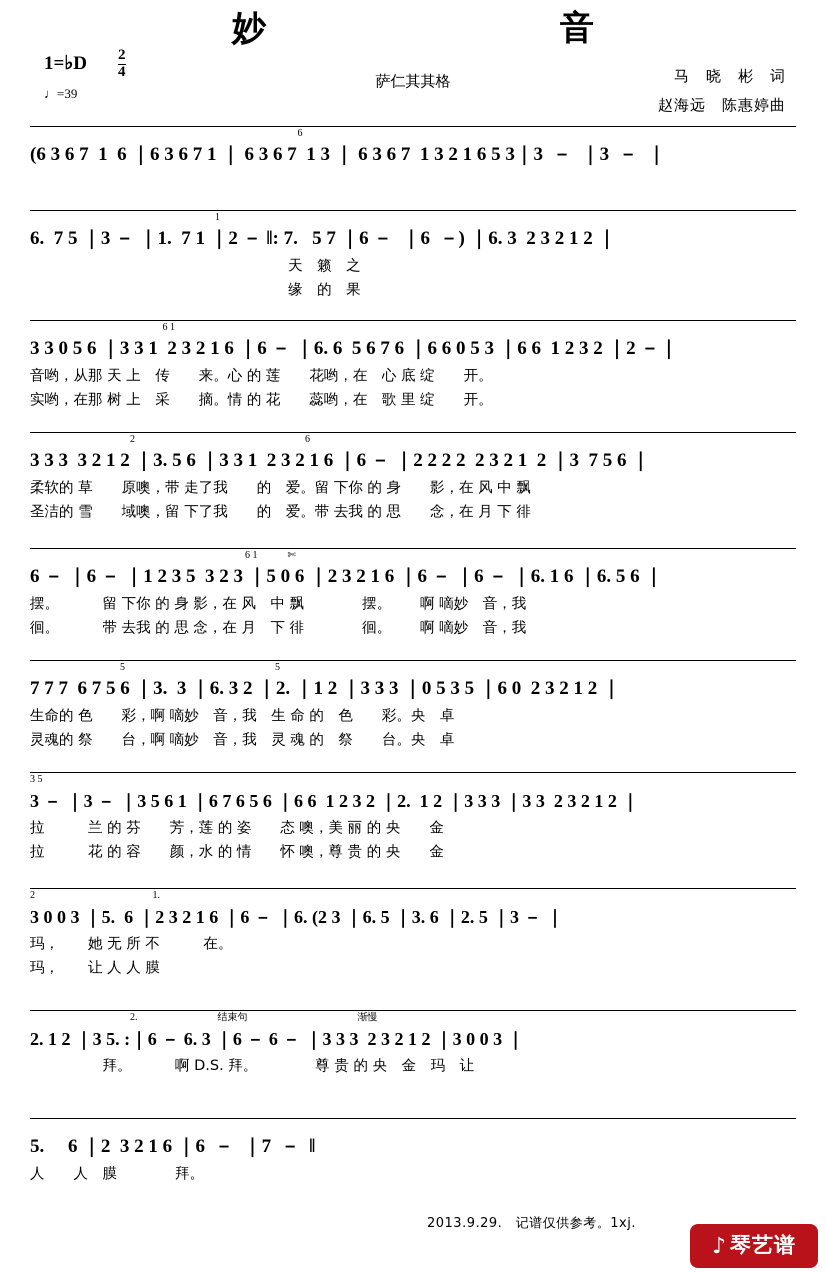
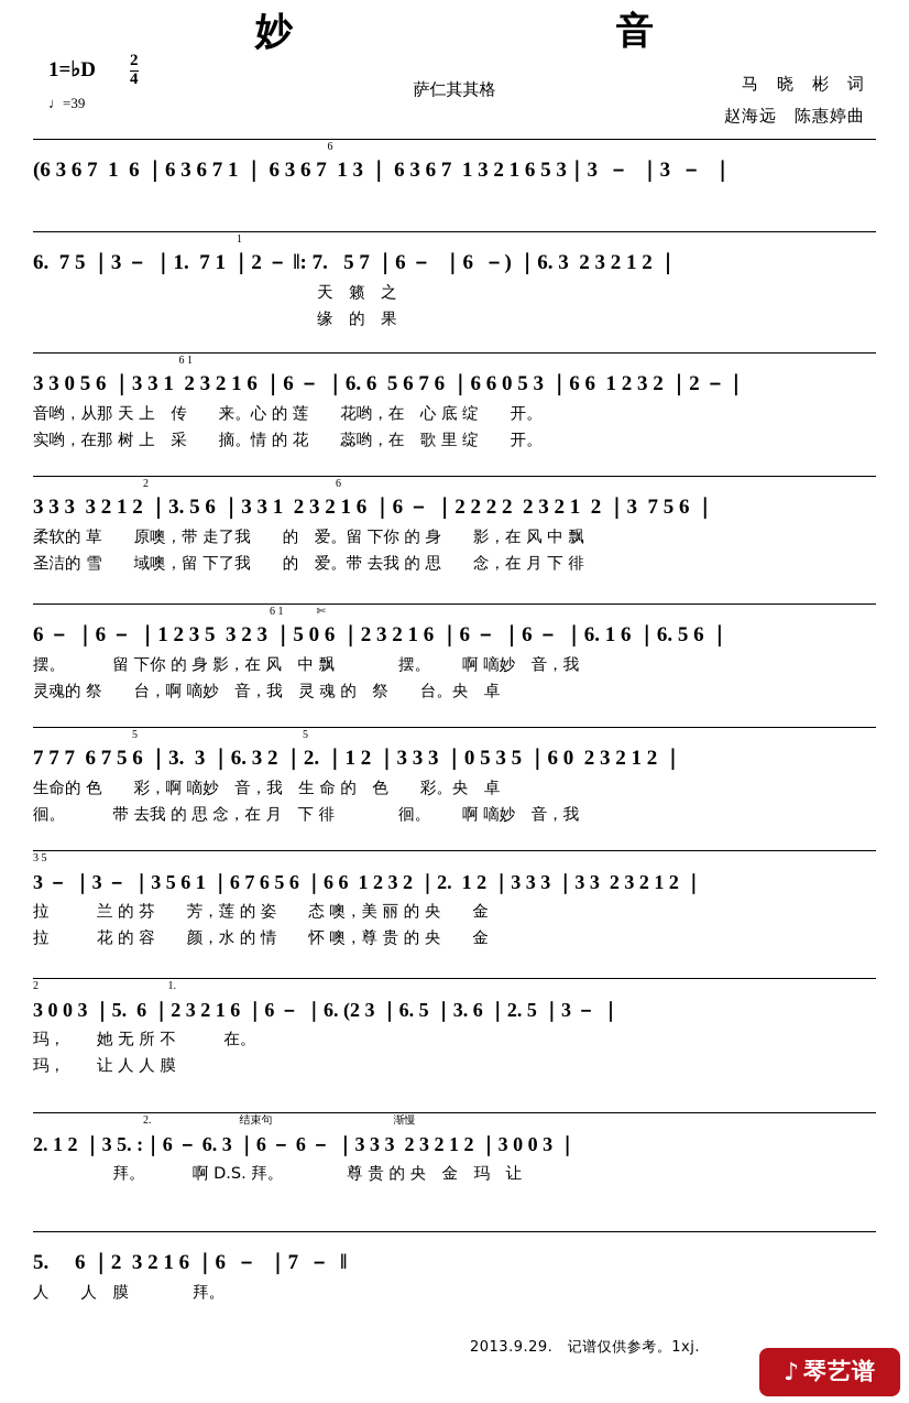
  妙 音
  1=♭D
  2
  4
  ♩=39
  萨仁其其格
  马 晓 彬 词
  赵海远 陈惠婷曲
  6
  (6 3 6 7 1 6 ｜6 3 6 7 1 ｜ 6 3 6 7 1 3 ｜ 6 3 6 7 1 3 2 1 6 5 3｜3 － ｜3 － ｜
  1
  6. 7 5 ｜3 － ｜1. 7 1 ｜2 － ‖: 7. 5 7 ｜6 － ｜6 －) ｜6. 3 2 3 2 1 2 ｜
  天 籁 之
  缘 的 果
  6 1
  3 3 0 5 6 ｜3 3 1 2 3 2 1 6 ｜6 － ｜6. 6 5 6 7 6 ｜6 6 0 5 3 ｜6 6 1 2 3 2 ｜2 －｜
  音哟，从那 天 上 传 来。心 的 莲 花哟，在 心 底 绽 开。
  实哟，在那 树 上 采 摘。情 的 花 蕊哟，在 歌 里 绽 开。
  2 6
  3 3 3 3 2 1 2 ｜3. 5 6 ｜3 3 1 2 3 2 1 6 ｜6 － ｜2 2 2 2 2 3 2 1 2 ｜3 7 5 6 ｜
  柔软的 草 原噢，带 走了我 的 爱。留 下你 的 身 影，在 风 中 飘
  圣洁的 雪 域噢，留 下了我 的 爱。带 去我 的 思 念，在 月 下 徘
  6 1 ✄
  6 － ｜6 － ｜1 2 3 5 3 2 3 ｜5 0 6 ｜2 3 2 1 6 ｜6 － ｜6 － ｜6. 1 6 ｜6. 5 6 ｜
  摆。 留 下你 的 身 影，在 风 中 飘 摆。 啊 嘀妙 音，我
- 徊。 带 去我 的 思 念，在 月 下 徘 徊。 啊 嘀妙 音，我
+ 灵魂的 祭 台，啊 嘀妙 音，我 灵 魂 的 祭 台。央 卓
  5 5
  7 7 7 6 7 5 6 ｜3. 3 ｜6. 3 2 ｜2. ｜1 2 ｜3 3 3 ｜0 5 3 5 ｜6 0 2 3 2 1 2 ｜
  生命的 色 彩，啊 嘀妙 音，我 生 命 的 色 彩。央 卓
- 灵魂的 祭 台，啊 嘀妙 音，我 灵 魂 的 祭 台。央 卓
+ 徊。 带 去我 的 思 念，在 月 下 徘 徊。 啊 嘀妙 音，我
  3 5
  3 － ｜3 － ｜3 5 6 1 ｜6 7 6 5 6 ｜6 6 1 2 3 2 ｜2. 1 2 ｜3 3 3 ｜3 3 2 3 2 1 2 ｜
  拉 兰 的 芬 芳，莲 的 姿 态 噢，美 丽 的 央 金
  拉 花 的 容 颜，水 的 情 怀 噢，尊 贵 的 央 金
  2 1.
  3 0 0 3 ｜5. 6 ｜2 3 2 1 6 ｜6 － ｜6. (2 3 ｜6. 5 ｜3. 6 ｜2. 5 ｜3 － ｜
  玛， 她 无 所 不 在。
  玛， 让 人 人 膜
  2. 结束句 渐慢
  2. 1 2 ｜3 5. :｜6 － 6. 3 ｜6 － 6 － ｜3 3 3 2 3 2 1 2 ｜3 0 0 3 ｜
  拜。 啊 D.S. 拜。 尊 贵 的 央 金 玛 让
  5. 6 ｜2 3 2 1 6 ｜6 － ｜7 － ‖
  人 人 膜 拜。
  2013.9.29. 记谱仅供参考。1xj.
  ♪
  琴艺谱
